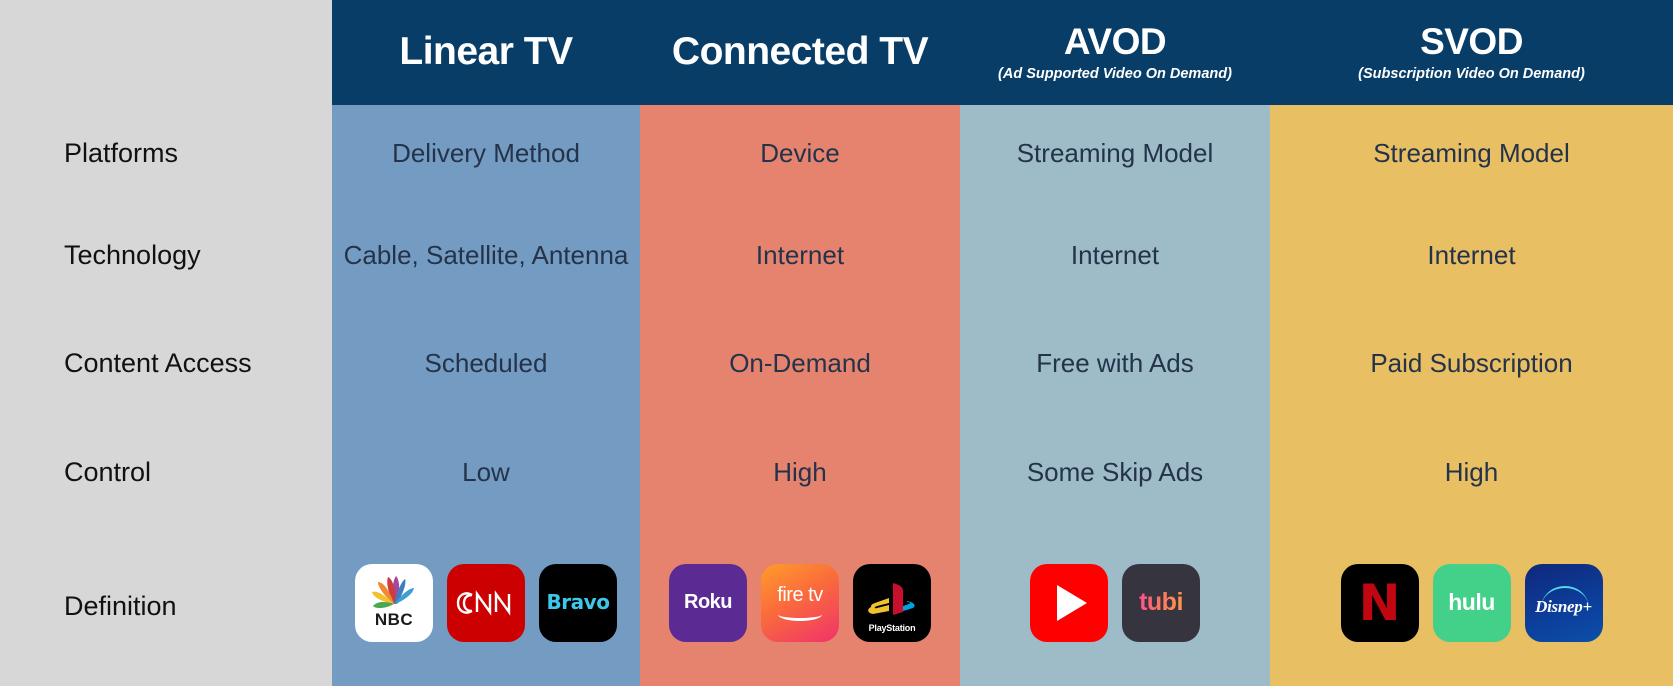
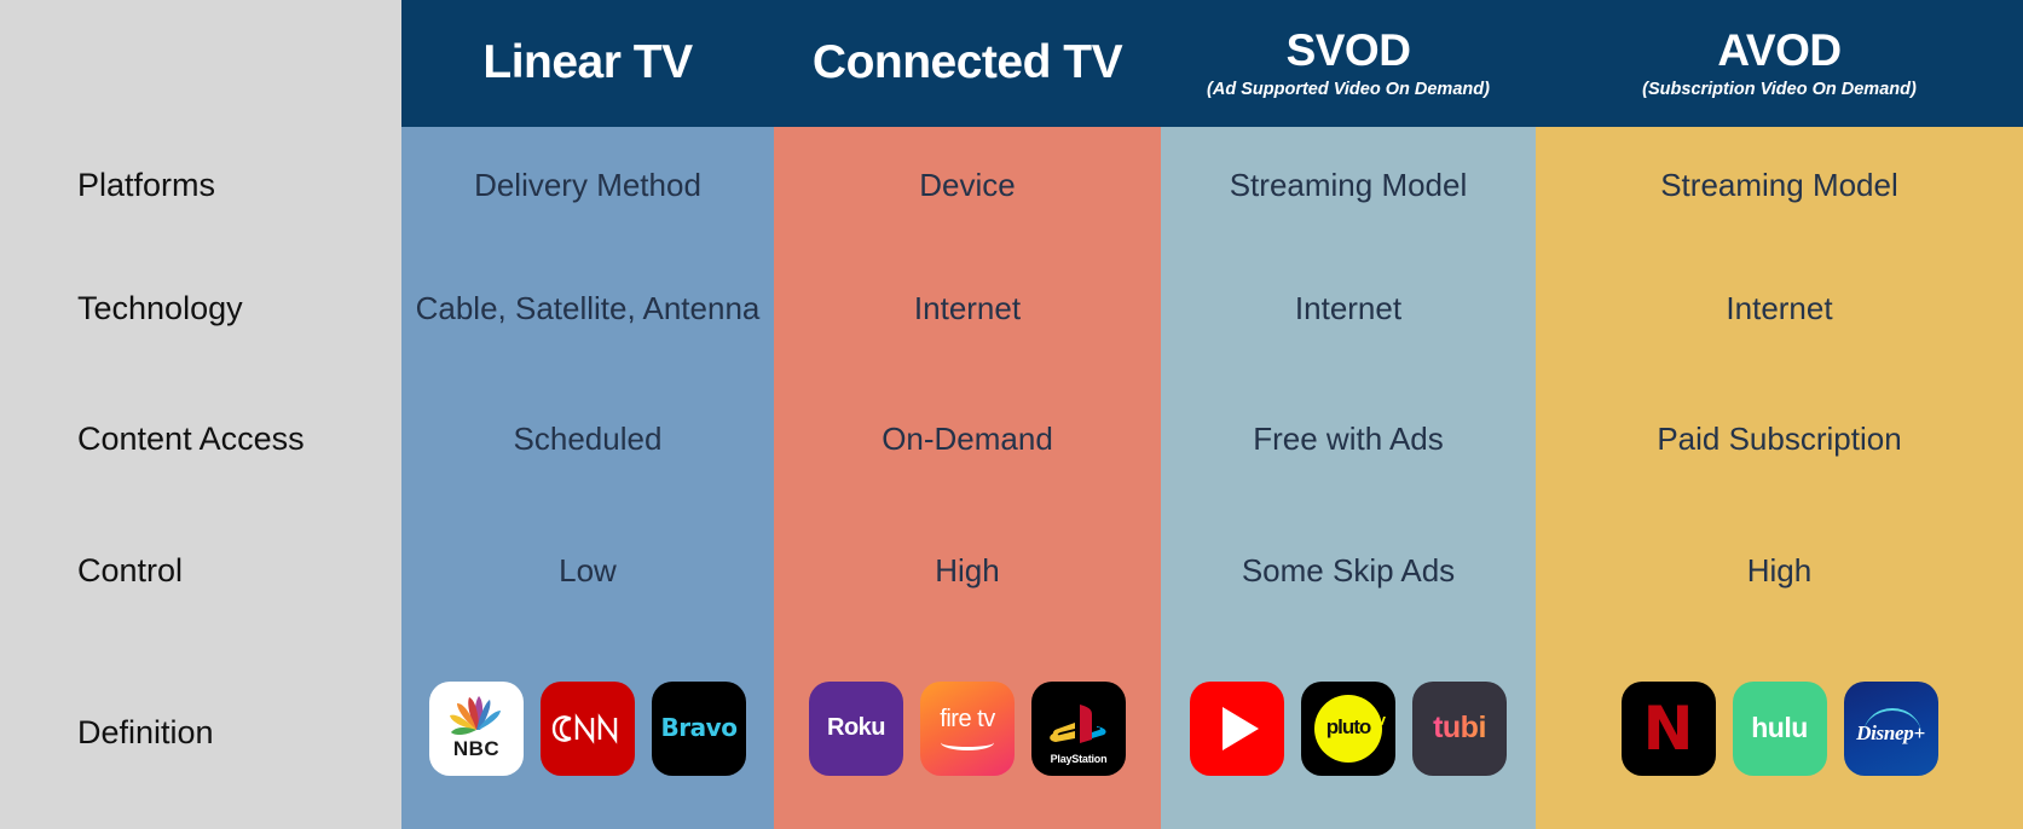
  Linear TV
  Connected TV
- AVOD
+ SVOD
  (Ad Supported Video On Demand)
- SVOD
+ AVOD
  (Subscription Video On Demand)
  Platforms
  Technology
  Content Access
  Control
  Definition
  Delivery Method
  Cable, Satellite, Antenna
  Scheduled
  Low
  NBC
  Bravo
  Device
  Internet
  On-Demand
  High
  Roku
  fire tv
  PlayStation
  Streaming Model
  Internet
  Free with Ads
  Some Skip Ads
+ pluto
+ tv
  tubi
  Streaming Model
  Internet
  Paid Subscription
  High
  N
  hulu
  Disnep+
